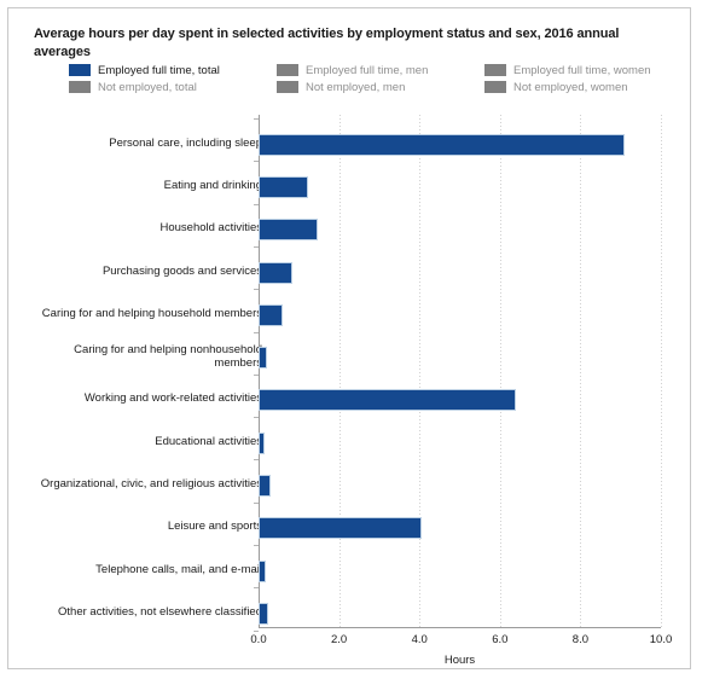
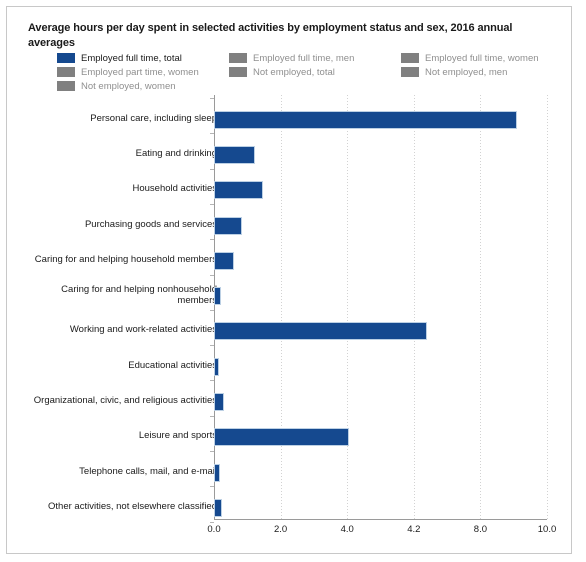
  Average hours per day spent in selected activities by employment status and sex, 2016 annual averages
  Employed full time, total
  Employed full time, men
  Employed full time, women
+ Employed part time, women
  Not employed, total
  Not employed, men
  Not employed, women
  Personal care, including slee
  Eating and drinkin
  Household activitie
  Purchasing goods and service
  Caring for and helping household member
  Caring for and helping nonhousehol member
  Working and work-related activitie
  Educational activitie
  Organizational, civic, and religious activitie
  Leisure and sport
  Telephone calls, mail, and e-ma
  Other activities, not elsewhere classifie
  0.0
  2.0
  4.0
- 6.0
+ 4.2
  8.0
  10.0
- Hours
